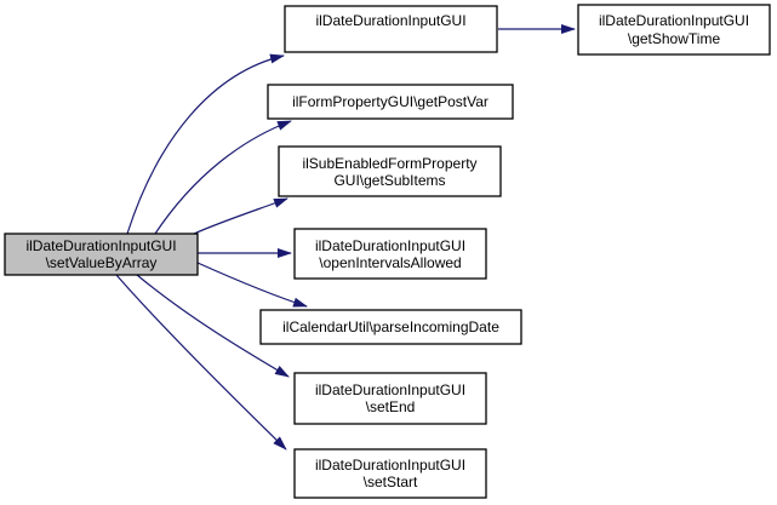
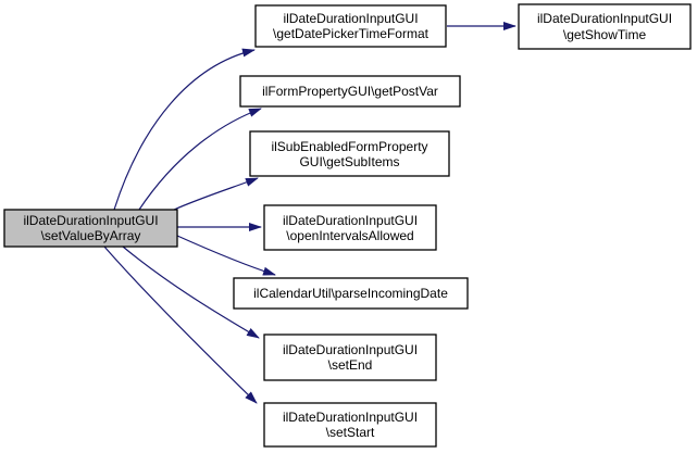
  ilDateDurationInputGUI
  \setValueByArray
  ilDateDurationInputGUI
+ \getDatePickerTimeFormat
  ilFormPropertyGUI\getPostVar
  ilSubEnabledFormProperty
  GUI\getSubItems
  ilDateDurationInputGUI
  \openIntervalsAllowed
  ilCalendarUtil\parseIncomingDate
  ilDateDurationInputGUI
  \setEnd
  ilDateDurationInputGUI
  \setStart
  ilDateDurationInputGUI
  \getShowTime
